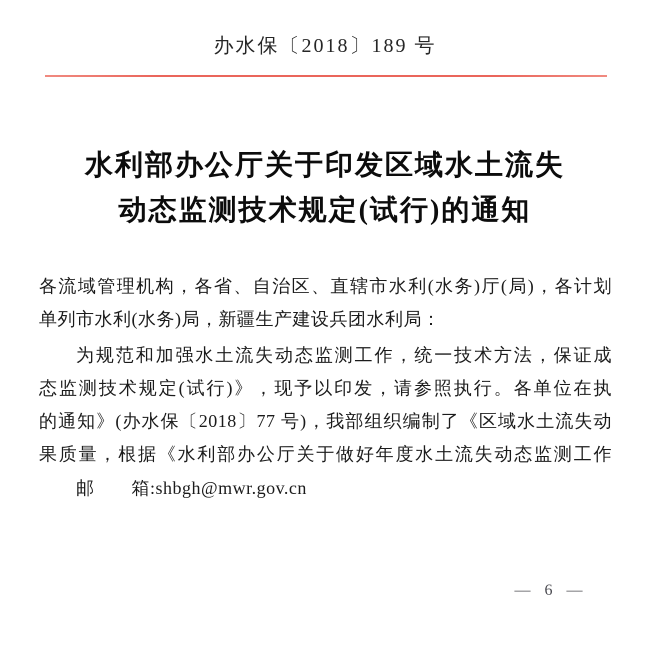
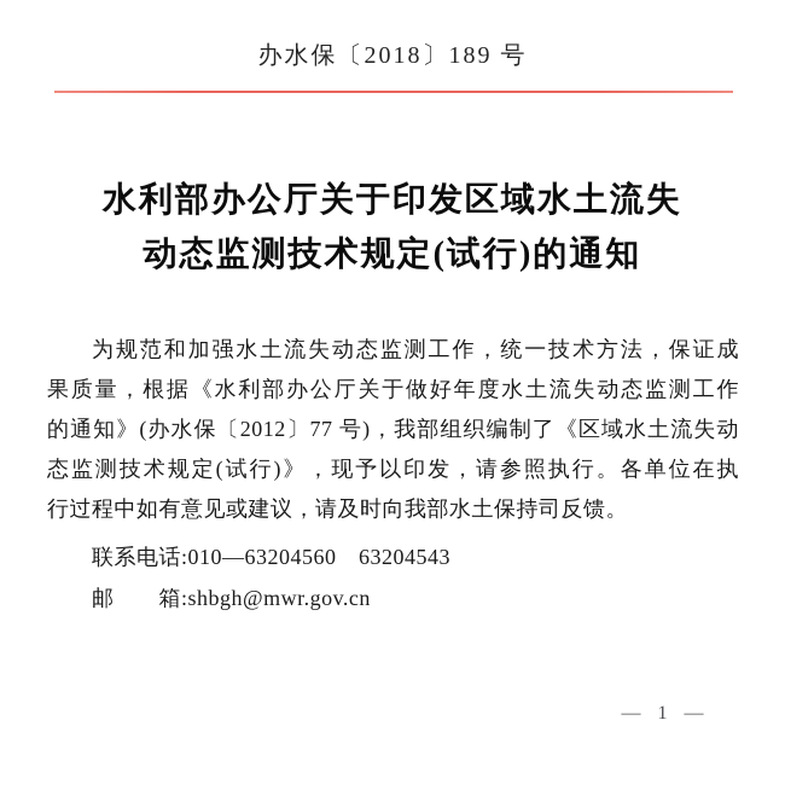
  办水保〔2018〕189 号
  水利部办公厅关于印发区域水土流失
  动态监测技术规定(试行)的通知
- 各流域管理机构，各省、自治区、直辖市水利(水务)厅(局)，各计划
- 单列市水利(水务)局，新疆生产建设兵团水利局：
  为规范和加强水土流失动态监测工作，统一技术方法，保证成
- 态监测技术规定(试行)》，现予以印发，请参照执行。各单位在执
+ 果质量，根据《水利部办公厅关于做好年度水土流失动态监测工作
- 的通知》(办水保〔2018〕77 号)，我部组织编制了《区域水土流失动
+ 的通知》(办水保〔2012〕77 号)，我部组织编制了《区域水土流失动
- 果质量，根据《水利部办公厅关于做好年度水土流失动态监测工作
+ 态监测技术规定(试行)》，现予以印发，请参照执行。各单位在执
+ 行过程中如有意见或建议，请及时向我部水土保持司反馈。
+ 联系电话:010—63204560 63204543
  邮 箱:shbgh@mwr.gov.cn
- — 6 —
+ — 1 —
